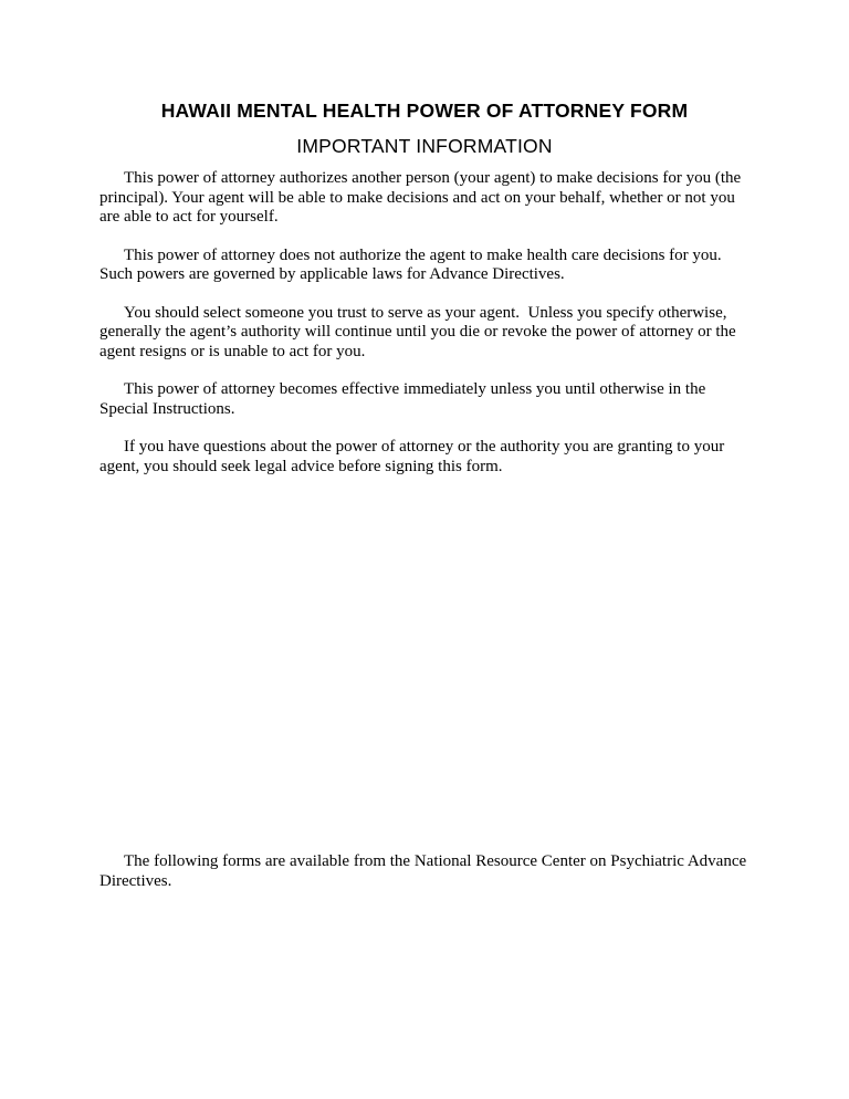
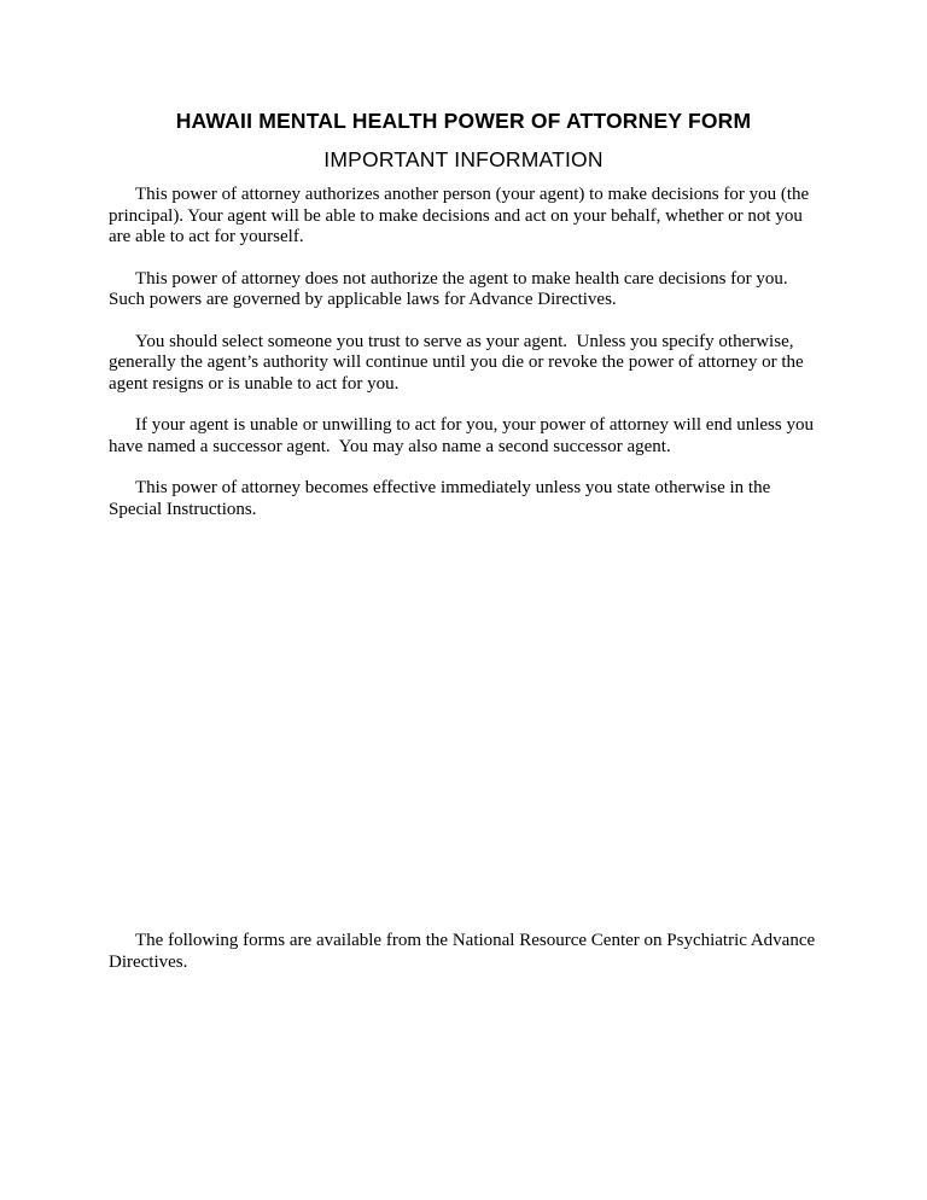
  HAWAII MENTAL HEALTH POWER OF ATTORNEY FORM
  IMPORTANT INFORMATION
  This power of attorney authorizes another person (your agent) to make decisions for you (the principal). Your agent will be able to make decisions and act on your behalf, whether or not you are able to act for yourself.
  This power of attorney does not authorize the agent to make health care decisions for you. Such powers are governed by applicable laws for Advance Directives.
  You should select someone you trust to serve as your agent. Unless you specify otherwise, generally the agent’s authority will continue until you die or revoke the power of attorney or the agent resigns or is unable to act for you.
+ If your agent is unable or unwilling to act for you, your power of attorney will end unless you have named a successor agent. You may also name a second successor agent.
- This power of attorney becomes effective immediately unless you until otherwise in the Special Instructions.
+ This power of attorney becomes effective immediately unless you state otherwise in the Special Instructions.
- If you have questions about the power of attorney or the authority you are granting to your agent, you should seek legal advice before signing this form.
  The following forms are available from the National Resource Center on Psychiatric Advance Directives.
